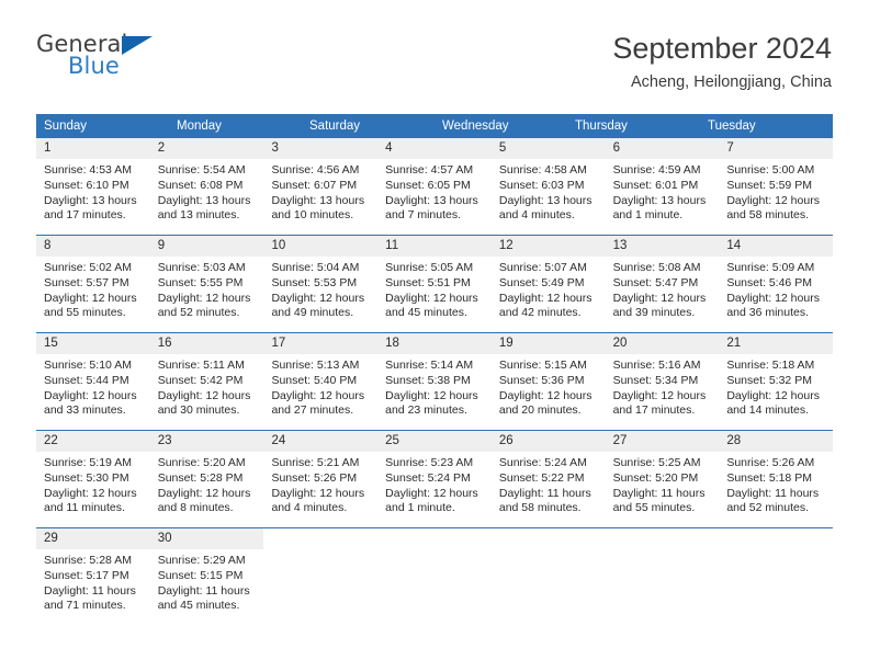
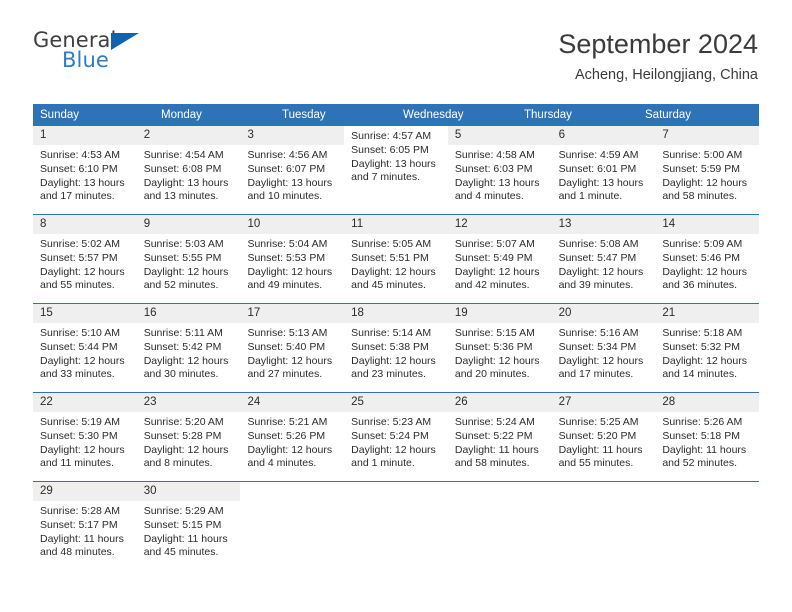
  General
  Blue
  September 2024
  Acheng, Heilongjiang, China
  Sunday
  Monday
- Saturday
+ Tuesday
  Wednesday
  Thursday
- Tuesday
+ Saturday
  1
  Sunrise: 4:53 AM
  Sunset: 6:10 PM
  Daylight: 13 hours
  and 17 minutes.
  2
- Sunrise: 5:54 AM
+ Sunrise: 4:54 AM
  Sunset: 6:08 PM
  Daylight: 13 hours
  and 13 minutes.
  3
  Sunrise: 4:56 AM
  Sunset: 6:07 PM
  Daylight: 13 hours
  and 10 minutes.
- 4
  Sunrise: 4:57 AM
  Sunset: 6:05 PM
  Daylight: 13 hours
  and 7 minutes.
  5
  Sunrise: 4:58 AM
  Sunset: 6:03 PM
  Daylight: 13 hours
  and 4 minutes.
  6
  Sunrise: 4:59 AM
  Sunset: 6:01 PM
  Daylight: 13 hours
  and 1 minute.
  7
  Sunrise: 5:00 AM
  Sunset: 5:59 PM
  Daylight: 12 hours
  and 58 minutes.
  8
  Sunrise: 5:02 AM
  Sunset: 5:57 PM
  Daylight: 12 hours
  and 55 minutes.
  9
  Sunrise: 5:03 AM
  Sunset: 5:55 PM
  Daylight: 12 hours
  and 52 minutes.
  10
  Sunrise: 5:04 AM
  Sunset: 5:53 PM
  Daylight: 12 hours
  and 49 minutes.
  11
  Sunrise: 5:05 AM
  Sunset: 5:51 PM
  Daylight: 12 hours
  and 45 minutes.
  12
  Sunrise: 5:07 AM
  Sunset: 5:49 PM
  Daylight: 12 hours
  and 42 minutes.
  13
  Sunrise: 5:08 AM
  Sunset: 5:47 PM
  Daylight: 12 hours
  and 39 minutes.
  14
  Sunrise: 5:09 AM
  Sunset: 5:46 PM
  Daylight: 12 hours
  and 36 minutes.
  15
  Sunrise: 5:10 AM
  Sunset: 5:44 PM
  Daylight: 12 hours
  and 33 minutes.
  16
  Sunrise: 5:11 AM
  Sunset: 5:42 PM
  Daylight: 12 hours
  and 30 minutes.
  17
  Sunrise: 5:13 AM
  Sunset: 5:40 PM
  Daylight: 12 hours
  and 27 minutes.
  18
  Sunrise: 5:14 AM
  Sunset: 5:38 PM
  Daylight: 12 hours
  and 23 minutes.
  19
  Sunrise: 5:15 AM
  Sunset: 5:36 PM
  Daylight: 12 hours
  and 20 minutes.
  20
  Sunrise: 5:16 AM
  Sunset: 5:34 PM
  Daylight: 12 hours
  and 17 minutes.
  21
  Sunrise: 5:18 AM
  Sunset: 5:32 PM
  Daylight: 12 hours
  and 14 minutes.
  22
  Sunrise: 5:19 AM
  Sunset: 5:30 PM
  Daylight: 12 hours
  and 11 minutes.
  23
  Sunrise: 5:20 AM
  Sunset: 5:28 PM
  Daylight: 12 hours
  and 8 minutes.
  24
  Sunrise: 5:21 AM
  Sunset: 5:26 PM
  Daylight: 12 hours
  and 4 minutes.
  25
  Sunrise: 5:23 AM
  Sunset: 5:24 PM
  Daylight: 12 hours
  and 1 minute.
  26
  Sunrise: 5:24 AM
  Sunset: 5:22 PM
  Daylight: 11 hours
  and 58 minutes.
  27
  Sunrise: 5:25 AM
  Sunset: 5:20 PM
  Daylight: 11 hours
  and 55 minutes.
  28
  Sunrise: 5:26 AM
  Sunset: 5:18 PM
  Daylight: 11 hours
  and 52 minutes.
  29
  Sunrise: 5:28 AM
  Sunset: 5:17 PM
  Daylight: 11 hours
- and 71 minutes.
+ and 48 minutes.
  30
  Sunrise: 5:29 AM
  Sunset: 5:15 PM
  Daylight: 11 hours
  and 45 minutes.
